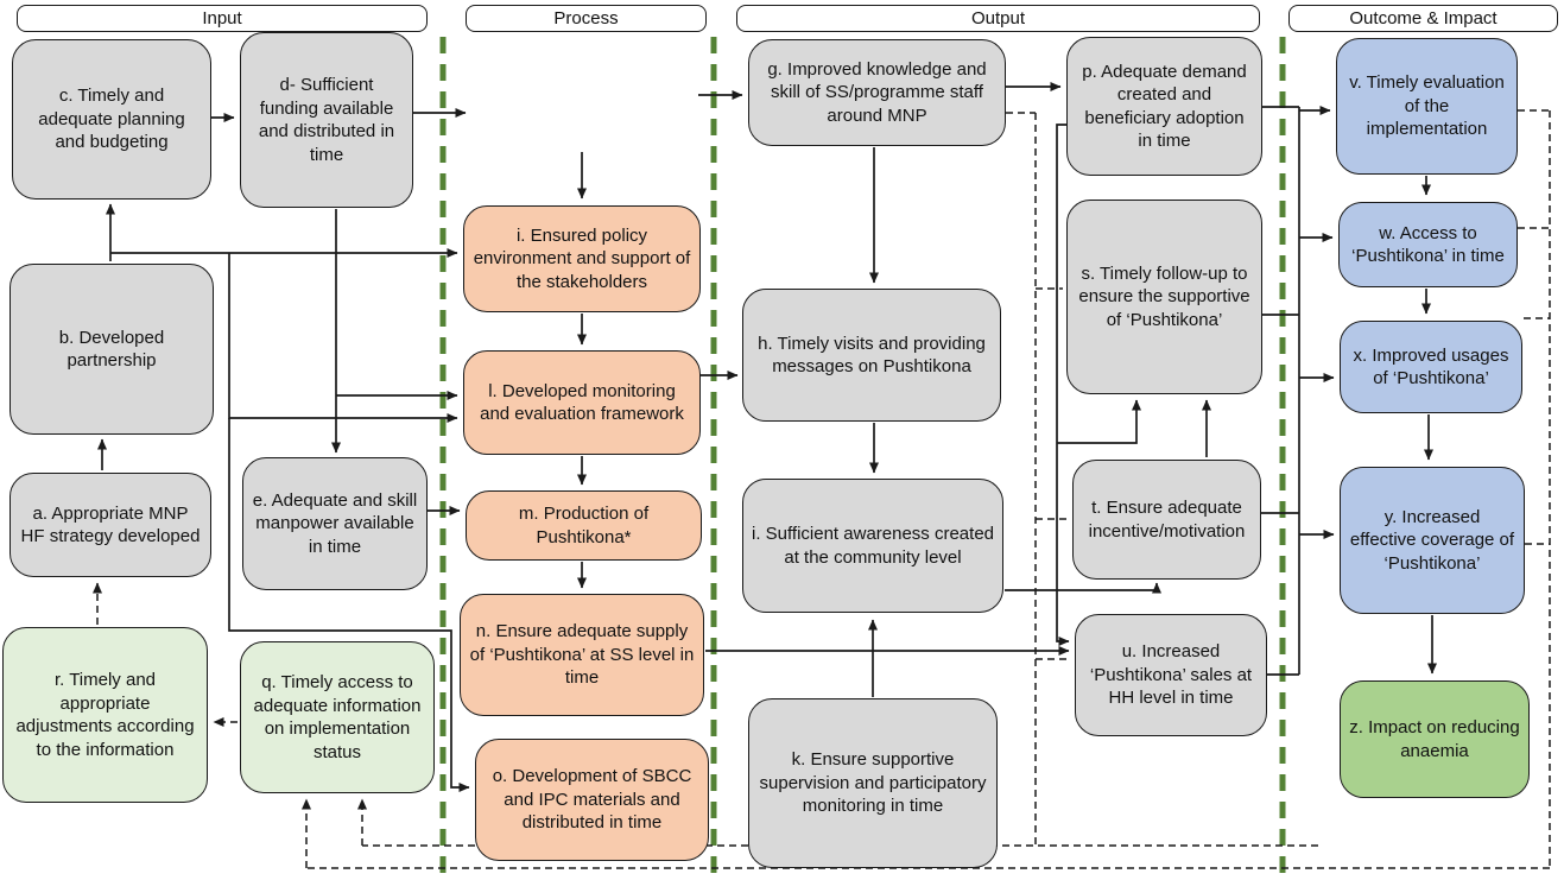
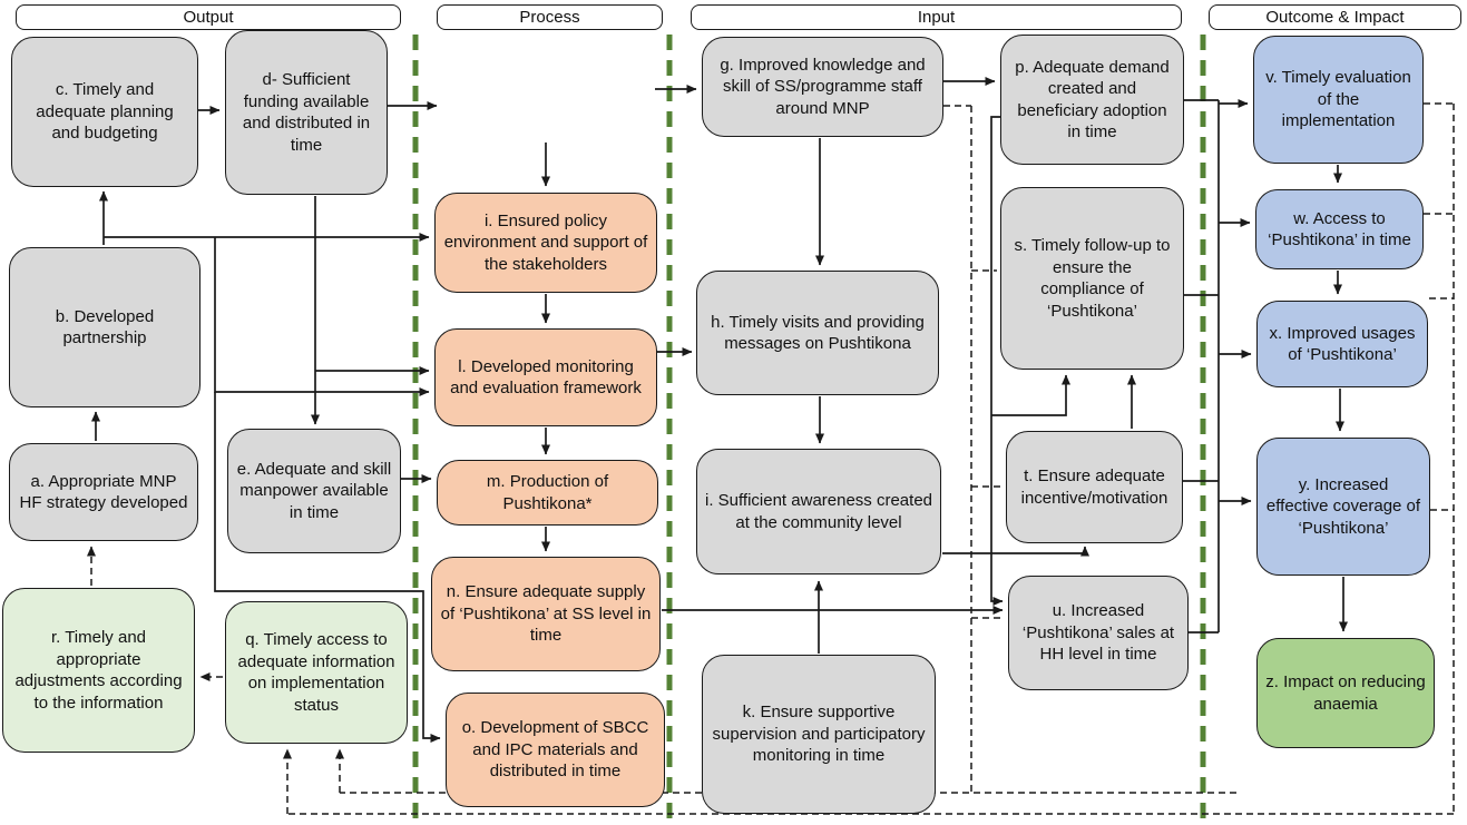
- Input
+ Output
  Process
- Output
+ Input
  Outcome & Impact
  c. Timely and adequate planning and budgeting
  d- Sufficient funding available and distributed in time
  b. Developed partnership
  a. Appropriate MNP HF strategy developed
  e. Adequate and skill manpower available in time
  r. Timely and appropriate adjustments according to the information
  q. Timely access to adequate information on implementation status
  i. Ensured policy environment and support of the stakeholders
  l. Developed monitoring and evaluation framework
  m. Production of Pushtikona*
  n. Ensure adequate supply of ‘Pushtikona’ at SS level in time
  o. Development of SBCC and IPC materials and distributed in time
  g. Improved knowledge and skill of SS/programme staff around MNP
  h. Timely visits and providing messages on Pushtikona
  i. Sufficient awareness created at the community level
  k. Ensure supportive supervision and participatory monitoring in time
  p. Adequate demand created and beneficiary adoption in time
- s. Timely follow-up to ensure the supportive of ‘Pushtikona’
+ s. Timely follow-up to ensure the compliance of ‘Pushtikona’
  t. Ensure adequate incentive/motivation
  u. Increased ‘Pushtikona’ sales at HH level in time
  v. Timely evaluation of the implementation
  w. Access to ‘Pushtikona’ in time
  x. Improved usages of ‘Pushtikona’
  y. Increased effective coverage of ‘Pushtikona’
  z. Impact on reducing anaemia
